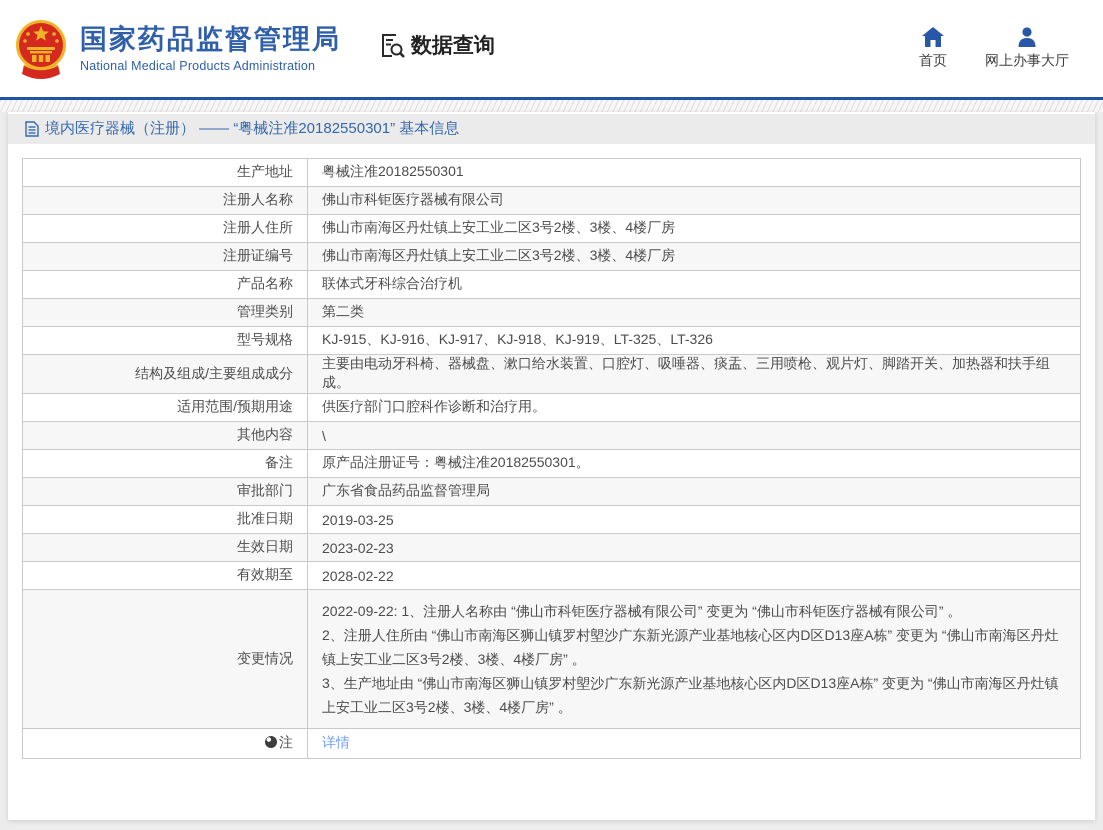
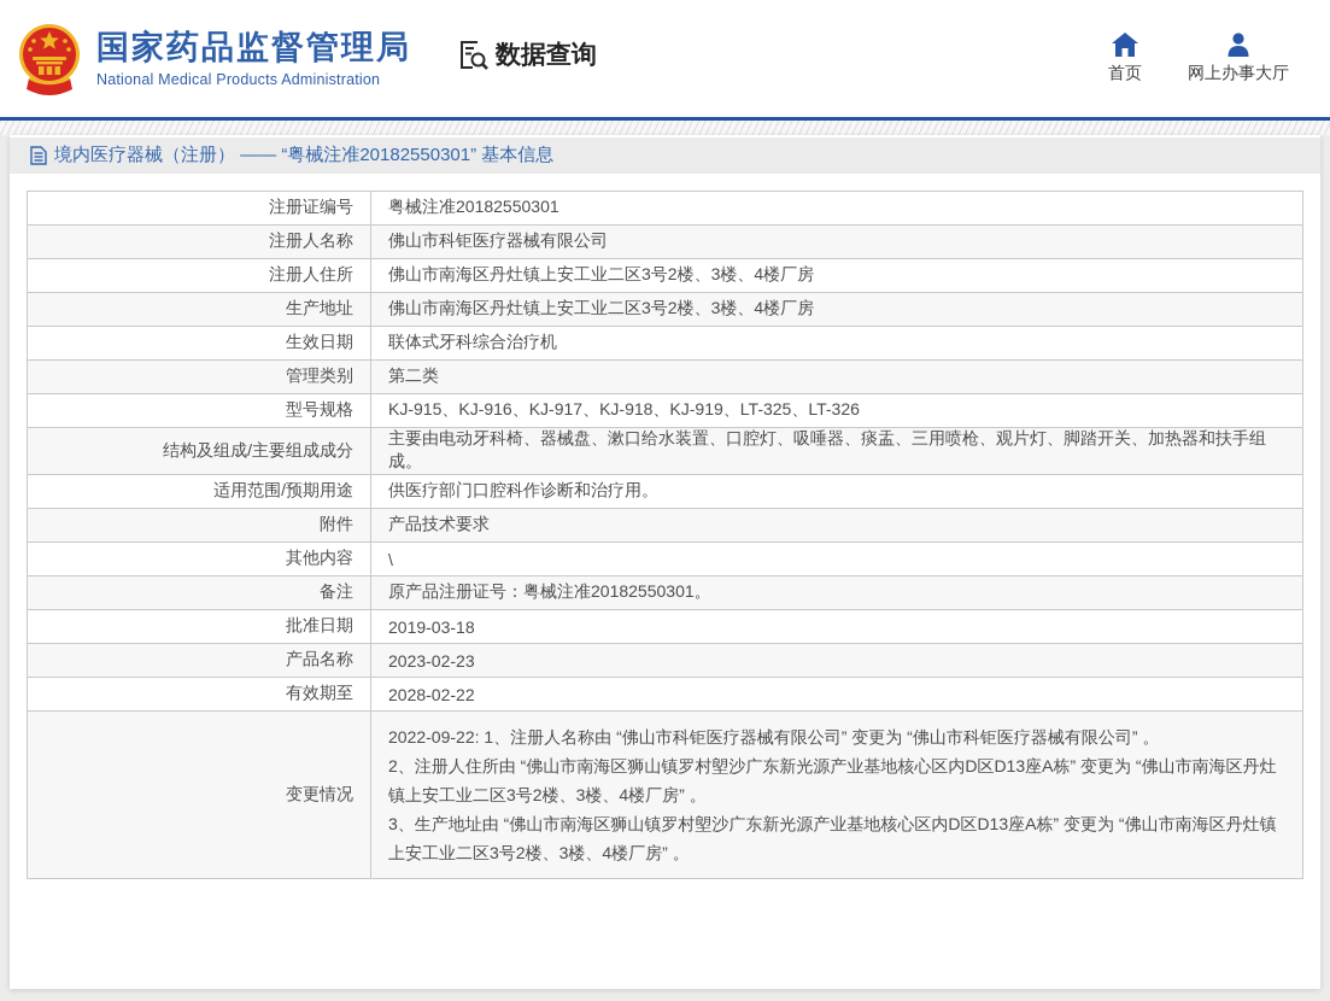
  国家药品监督管理局
  National Medical Products Administration
  数据查询
  首页
  网上办事大厅
  境内医疗器械（注册） —— “粤械注准20182550301” 基本信息
- 生产地址	粤械注准20182550301
+ 注册证编号	粤械注准20182550301
  注册人名称	佛山市科钜医疗器械有限公司
  注册人住所	佛山市南海区丹灶镇上安工业二区3号2楼、3楼、4楼厂房
- 注册证编号	佛山市南海区丹灶镇上安工业二区3号2楼、3楼、4楼厂房
+ 生产地址	佛山市南海区丹灶镇上安工业二区3号2楼、3楼、4楼厂房
- 产品名称	联体式牙科综合治疗机
+ 生效日期	联体式牙科综合治疗机
  管理类别	第二类
  型号规格	KJ-915、KJ-916、KJ-917、KJ-918、KJ-919、LT-325、LT-326
  结构及组成/主要组成成分	主要由电动牙科椅、器械盘、漱口给水装置、口腔灯、吸唾器、痰盂、三用喷枪、观片灯、脚踏开关、加热器和扶手组成。
  适用范围/预期用途	供医疗部门口腔科作诊断和治疗用。
+ 附件	产品技术要求
  其他内容	\
  备注	原产品注册证号：粤械注准20182550301。
- 审批部门	广东省食品药品监督管理局
- 批准日期	2019-03-25
+ 批准日期	2019-03-18
- 生效日期	2023-02-23
+ 产品名称	2023-02-23
  有效期至	2028-02-22
  变更情况	2022-09-22: 1、注册人名称由 “佛山市科钜医疗器械有限公司” 变更为 “佛山市科钜医疗器械有限公司” 。 2、注册人住所由 “佛山市南海区狮山镇罗村塱沙广东新光源产业基地核心区内D区D13座A栋” 变更为 “佛山市南海区丹灶镇上安工业二区3号2楼、3楼、4楼厂房” 。 3、生产地址由 “佛山市南海区狮山镇罗村塱沙广东新光源产业基地核心区内D区D13座A栋” 变更为 “佛山市南海区丹灶镇上安工业二区3号2楼、3楼、4楼厂房” 。
- 注	详情
